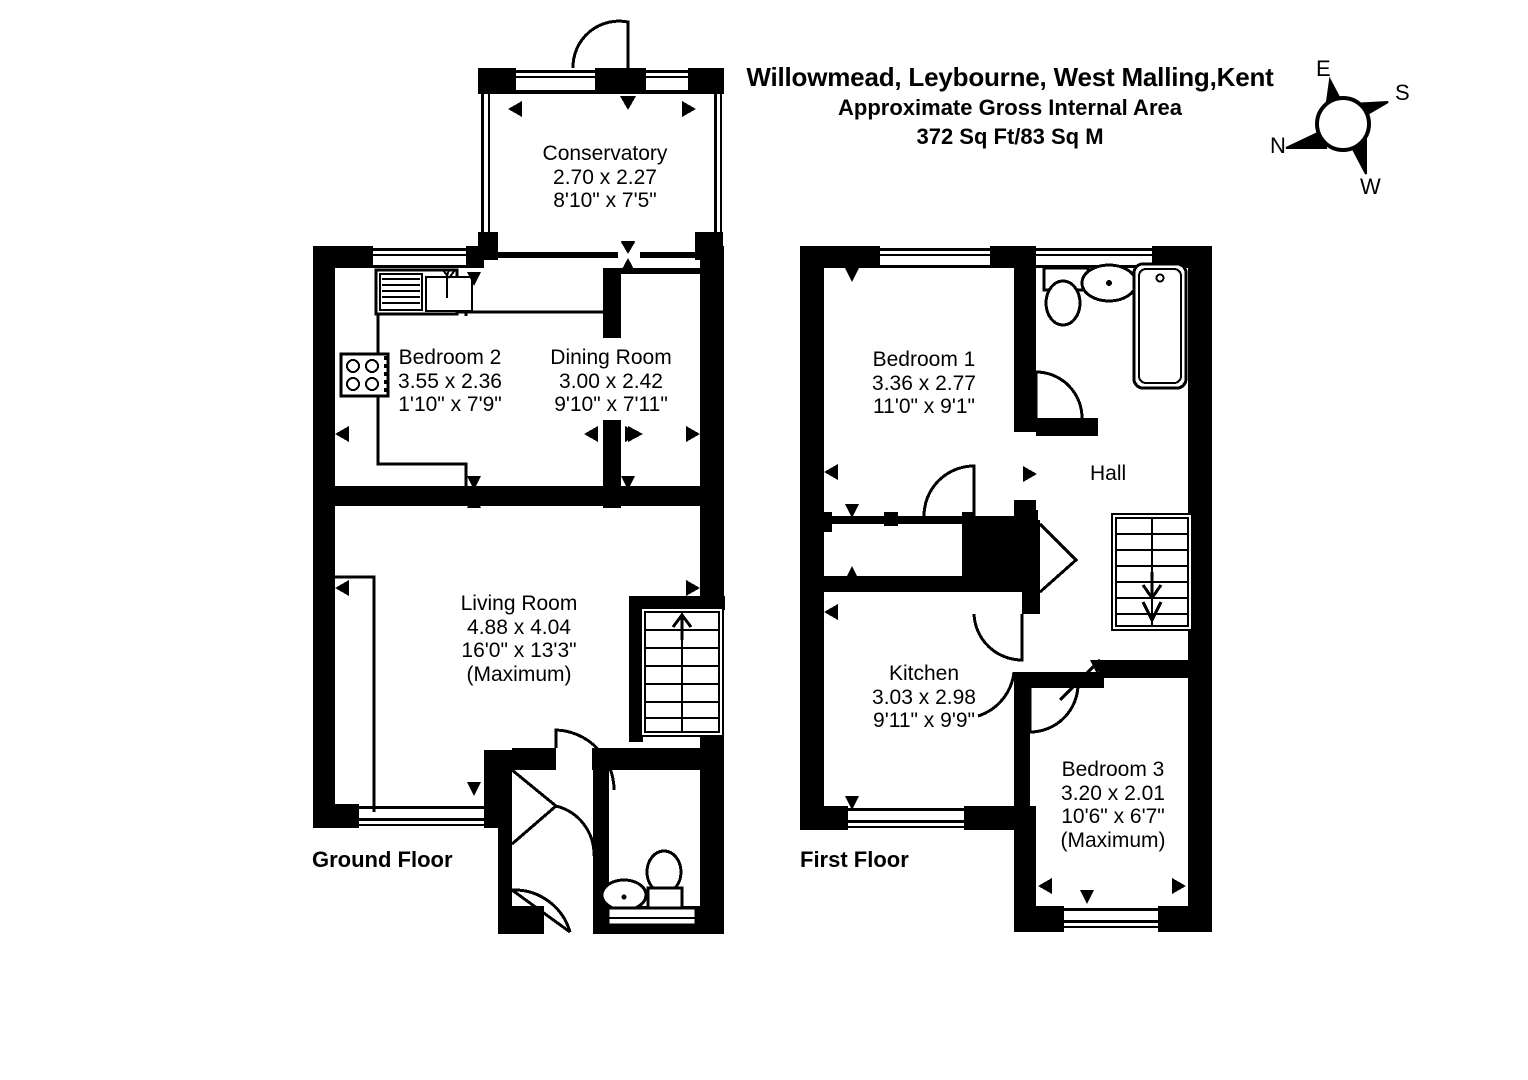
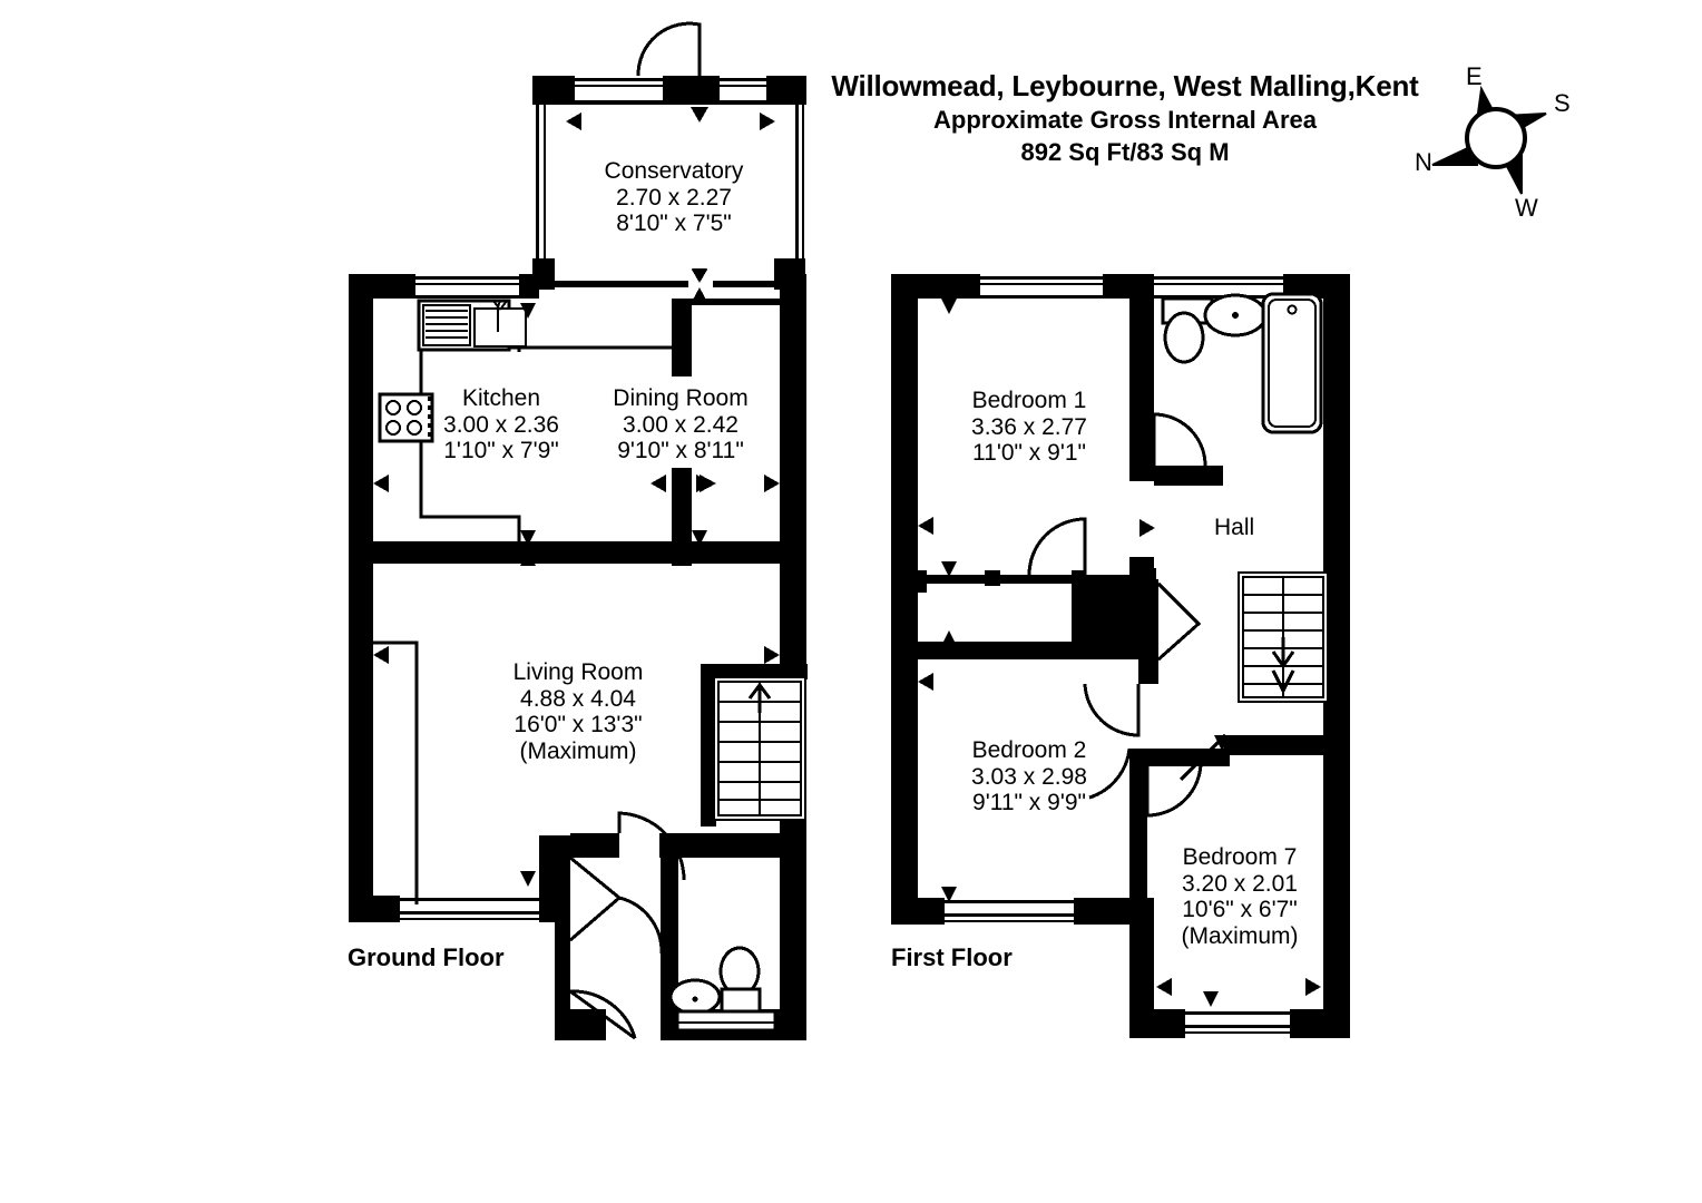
  Willowmead, Leybourne, West Malling,Kent
  Approximate Gross Internal Area
- 372 Sq Ft/83 Sq M
+ 892 Sq Ft/83 Sq M
  E
  S
  W
  N
  Conservatory
  2.70 x 2.27
  8'10" x 7'5"
- Bedroom 2
+ Kitchen
- 3.55 x 2.36
+ 3.00 x 2.36
  1'10" x 7'9"
  Dining Room
  3.00 x 2.42
- 9'10" x 7'11"
+ 9'10" x 8'11"
  Living Room
  4.88 x 4.04
  16'0" x 13'3"
  (Maximum)
  Bedroom 1
  3.36 x 2.77
  11'0" x 9'1"
- Kitchen
+ Bedroom 2
  3.03 x 2.98
  9'11" x 9'9"
- Bedroom 3
+ Bedroom 7
  3.20 x 2.01
  10'6" x 6'7"
  (Maximum)
  Hall
  Ground Floor
  First Floor
